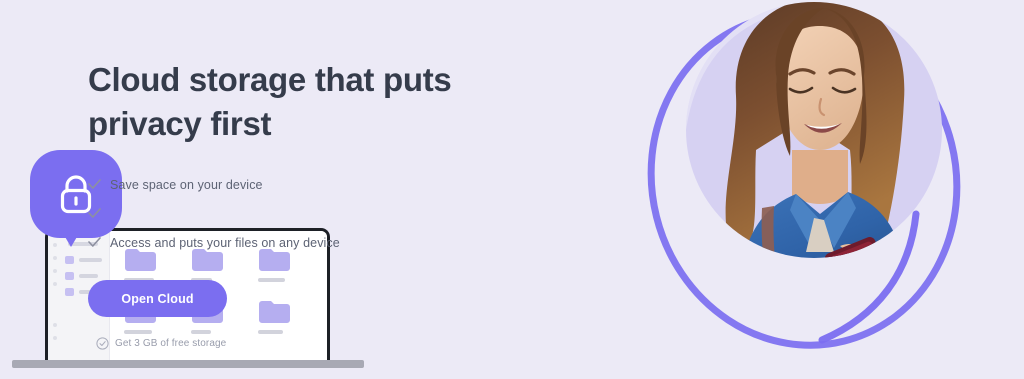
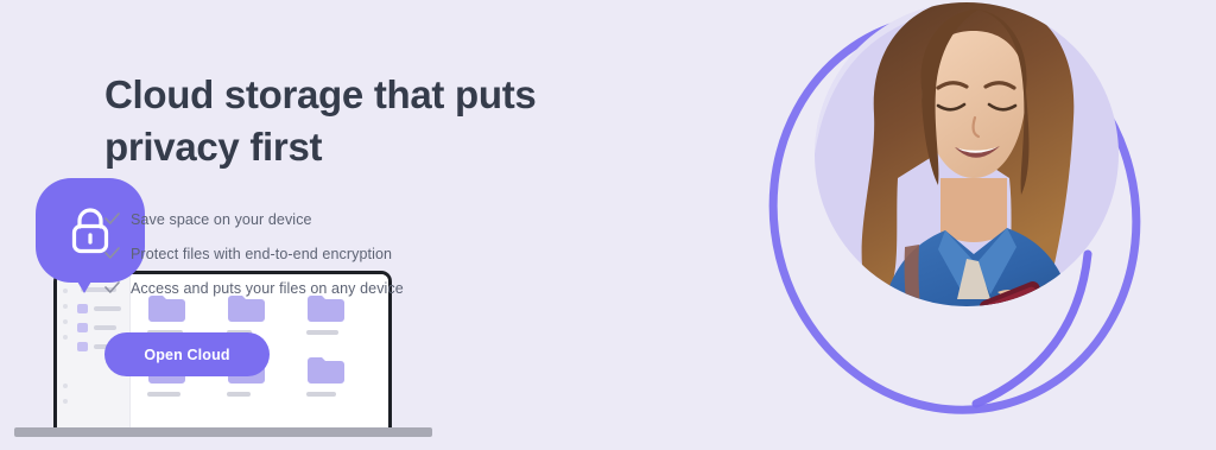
  Cloud storage that puts
  privacy first
  Save space on your device
+ Protect files with end-to-end encryption
  Access and puts your files on any device
  Open Cloud
- Get 3 GB of free storage
